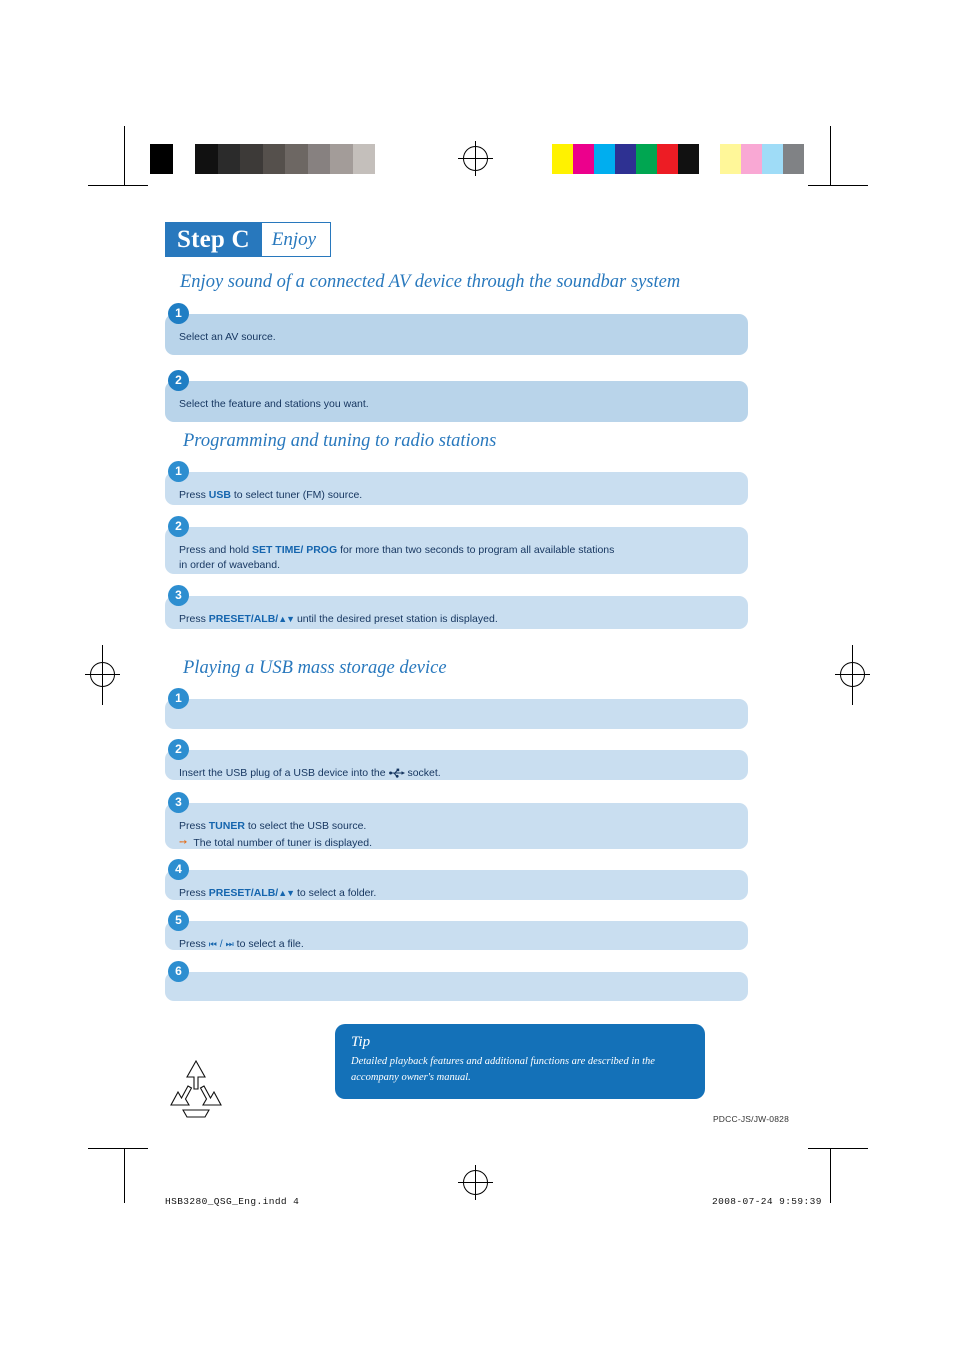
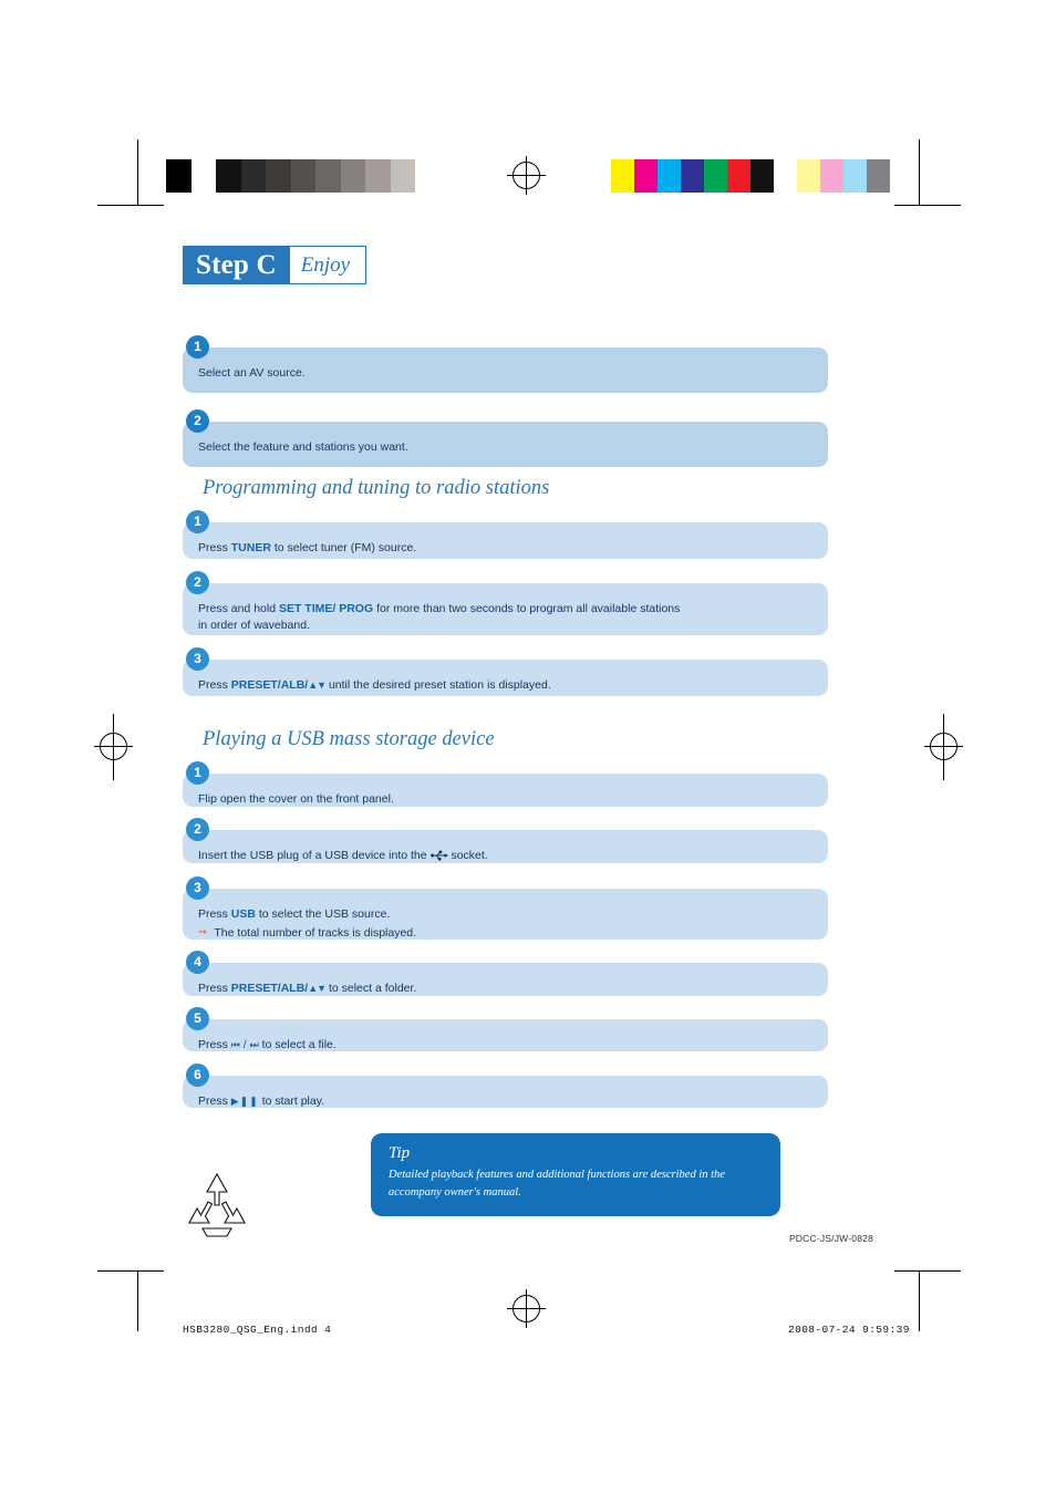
  Step C
  Enjoy
- Enjoy sound of a connected AV device through the soundbar system
  1
  Select an AV source.
  2
  Select the feature and stations you want.
  Programming and tuning to radio stations
  1
- Press USB to select tuner (FM) source.
+ Press TUNER to select tuner (FM) source.
  2
  Press and hold SET TIME/ PROG for more than two seconds to program all available stations
  in order of waveband.
  3
  Press PRESET/ALB/▲▼ until the desired preset station is displayed.
  Playing a USB mass storage device
  1
+ Flip open the cover on the front panel.
  2
  Insert the USB plug of a USB device into the socket.
  3
- Press TUNER to select the USB source.
+ Press USB to select the USB source.
  ➙
- The total number of tuner is displayed.
+ The total number of tracks is displayed.
  4
  Press PRESET/ALB/▲▼ to select a folder.
  5
  Press ⏮ / ⏭ to select a file.
  6
+ Press ▶❚❚ to start play.
  Tip
  Detailed playback features and additional functions are described in the accompany owner's manual.
  PDCC-JS/JW-0828
  HSB3280_QSG_Eng.indd 4
  2008-07-24 9:59:39
